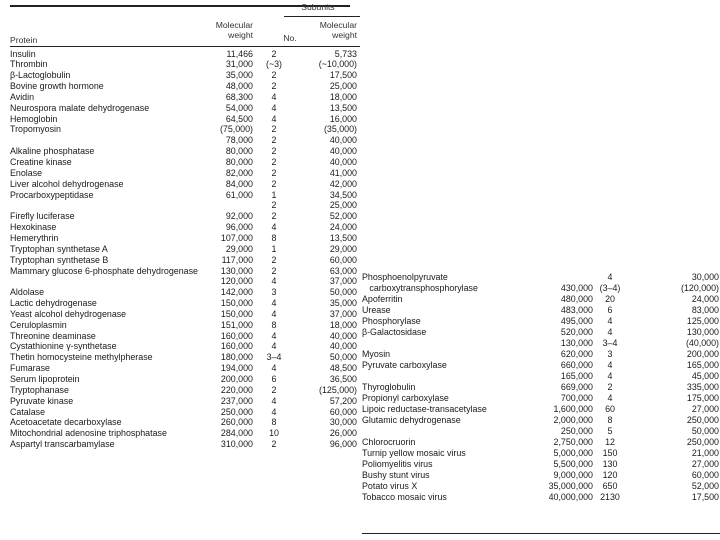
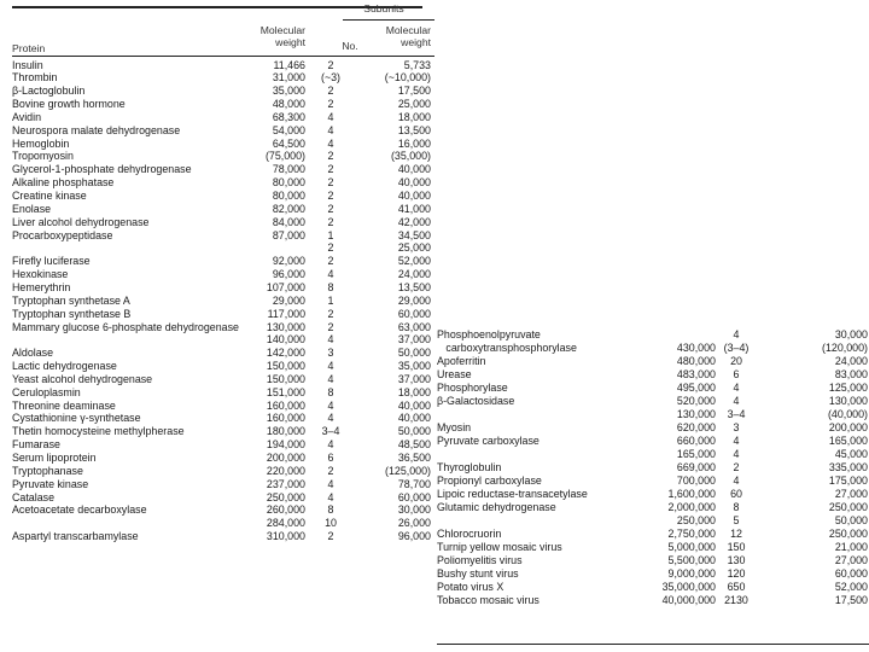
  Subunits
  Molecular
  weight
  No.
  Molecular
  weight
  Protein
  Insulin
  11,466
  2
  5,733
  Thrombin
  31,000
  (~3)
  (~10,000)
  β-Lactoglobulin
  35,000
  2
  17,500
  Bovine growth hormone
  48,000
  2
  25,000
  Avidin
  68,300
  4
  18,000
  Neurospora malate dehydrogenase
  54,000
  4
  13,500
  Hemoglobin
  64,500
  4
  16,000
  Tropomyosin
  (75,000)
  2
  (35,000)
+ Glycerol-1-phosphate dehydrogenase
  78,000
  2
  40,000
  Alkaline phosphatase
  80,000
  2
  40,000
  Creatine kinase
  80,000
  2
  40,000
  Enolase
  82,000
  2
  41,000
  Liver alcohol dehydrogenase
  84,000
  2
  42,000
  Procarboxypeptidase
- 61,000
+ 87,000
  1
  34,500
  2
  25,000
  Firefly luciferase
  92,000
  2
  52,000
  Hexokinase
  96,000
  4
  24,000
  Hemerythrin
  107,000
  8
  13,500
  Tryptophan synthetase A
  29,000
  1
  29,000
  Tryptophan synthetase B
  117,000
  2
  60,000
  Mammary glucose 6-phosphate dehydrogenase
  130,000
  2
  63,000
- 120,000
+ 140,000
  4
  37,000
  Aldolase
  142,000
  3
  50,000
  Lactic dehydrogenase
  150,000
  4
  35,000
  Yeast alcohol dehydrogenase
  150,000
  4
  37,000
  Ceruloplasmin
  151,000
  8
  18,000
  Threonine deaminase
  160,000
  4
  40,000
  Cystathionine γ-synthetase
  160,000
  4
  40,000
  Thetin homocysteine methylpherase
  180,000
  3–4
  50,000
  Fumarase
  194,000
  4
  48,500
  Serum lipoprotein
  200,000
  6
  36,500
  Tryptophanase
  220,000
  2
  (125,000)
  Pyruvate kinase
  237,000
  4
- 57,200
+ 78,700
  Catalase
  250,000
  4
  60,000
  Acetoacetate decarboxylase
  260,000
  8
  30,000
- Mitochondrial adenosine triphosphatase
  284,000
  10
  26,000
  Aspartyl transcarbamylase
  310,000
  2
  96,000
  Phosphoenolpyruvate
  4
  30,000
  carboxytransphosphorylase
  430,000
  (3–4)
  (120,000)
  Apoferritin
  480,000
  20
  24,000
  Urease
  483,000
  6
  83,000
  Phosphorylase
  495,000
  4
  125,000
  β-Galactosidase
  520,000
  4
  130,000
  130,000
  3–4
  (40,000)
  Myosin
  620,000
  3
  200,000
  Pyruvate carboxylase
  660,000
  4
  165,000
  165,000
  4
  45,000
  Thyroglobulin
  669,000
  2
  335,000
  Propionyl carboxylase
  700,000
  4
  175,000
  Lipoic reductase-transacetylase
  1,600,000
  60
  27,000
  Glutamic dehydrogenase
  2,000,000
  8
  250,000
  250,000
  5
  50,000
  Chlorocruorin
  2,750,000
  12
  250,000
  Turnip yellow mosaic virus
  5,000,000
  150
  21,000
  Poliomyelitis virus
  5,500,000
  130
  27,000
  Bushy stunt virus
  9,000,000
  120
  60,000
  Potato virus X
  35,000,000
  650
  52,000
  Tobacco mosaic virus
  40,000,000
  2130
  17,500
